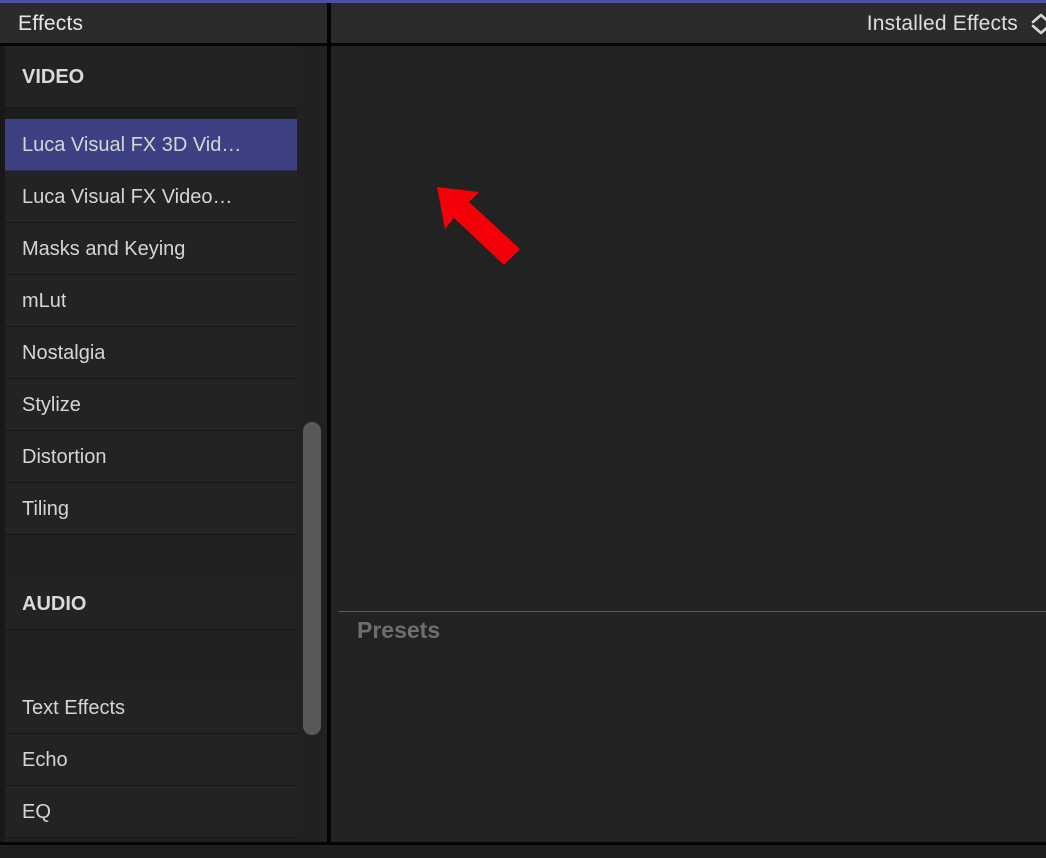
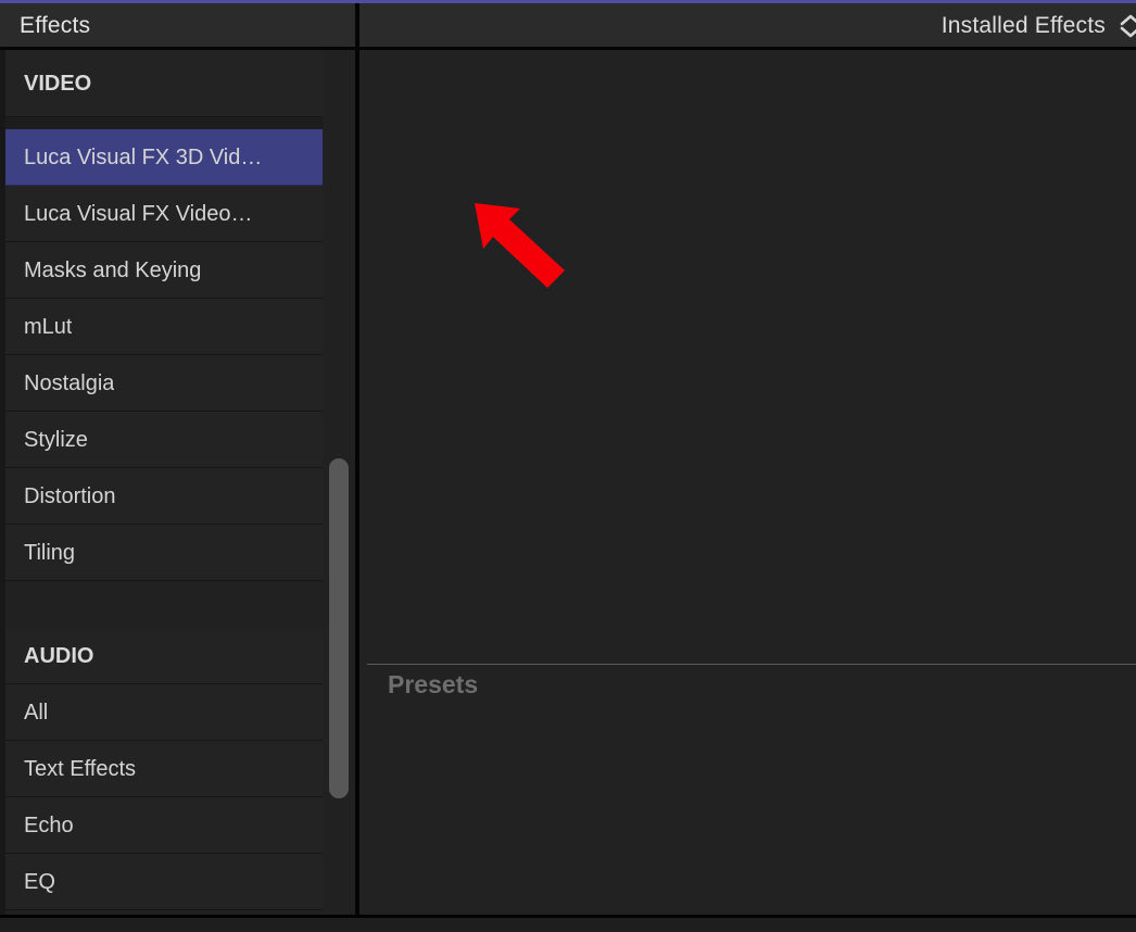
  Effects
  Installed Effects
  VIDEO
  Luca Visual FX 3D Vid…
  Luca Visual FX Video…
  Masks and Keying
  mLut
  Nostalgia
  Stylize
  Distortion
  Tiling
  AUDIO
+ All
  Text Effects
  Echo
  EQ
  Presets
